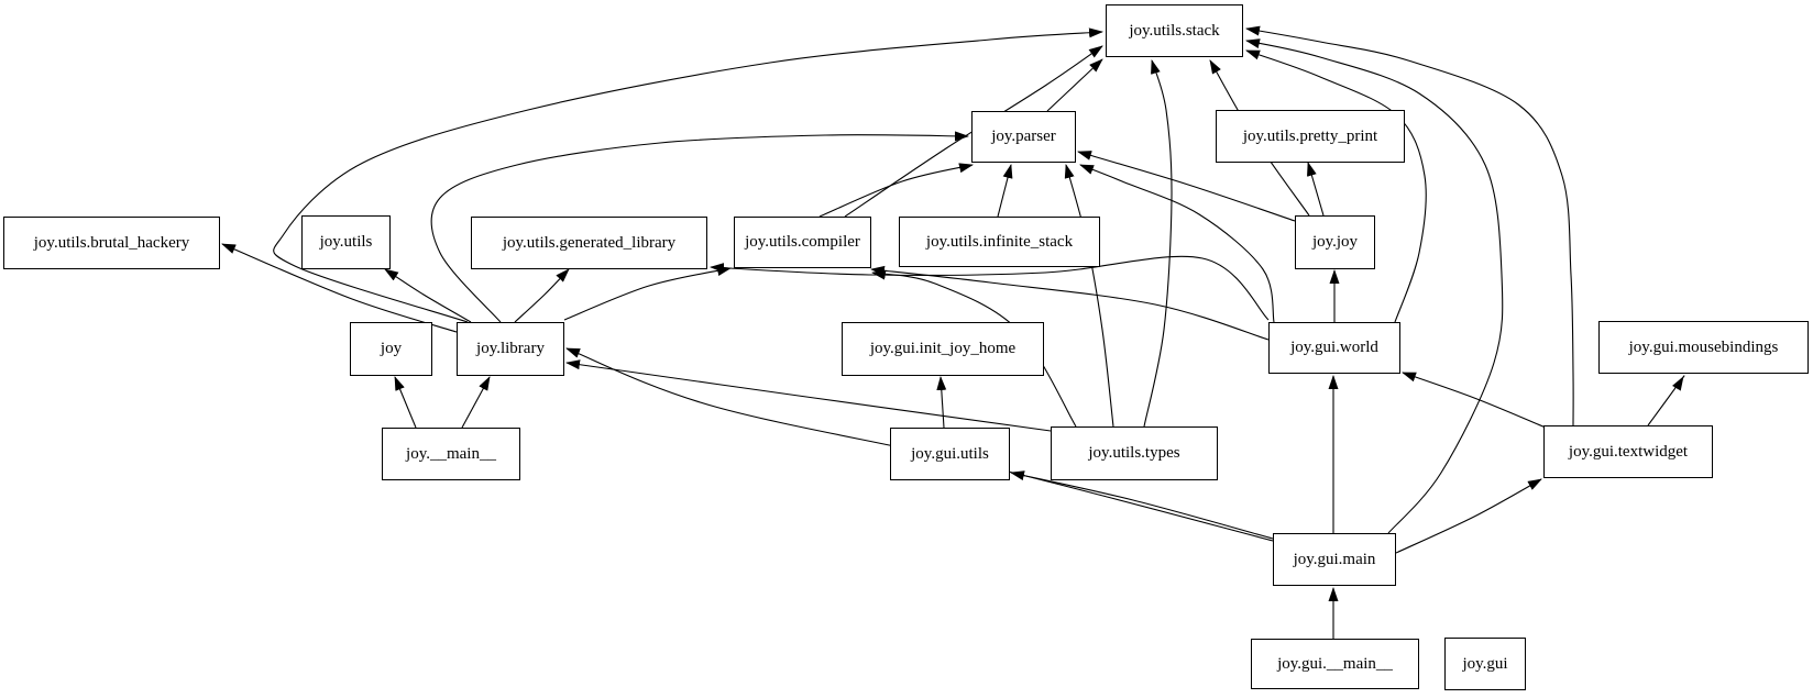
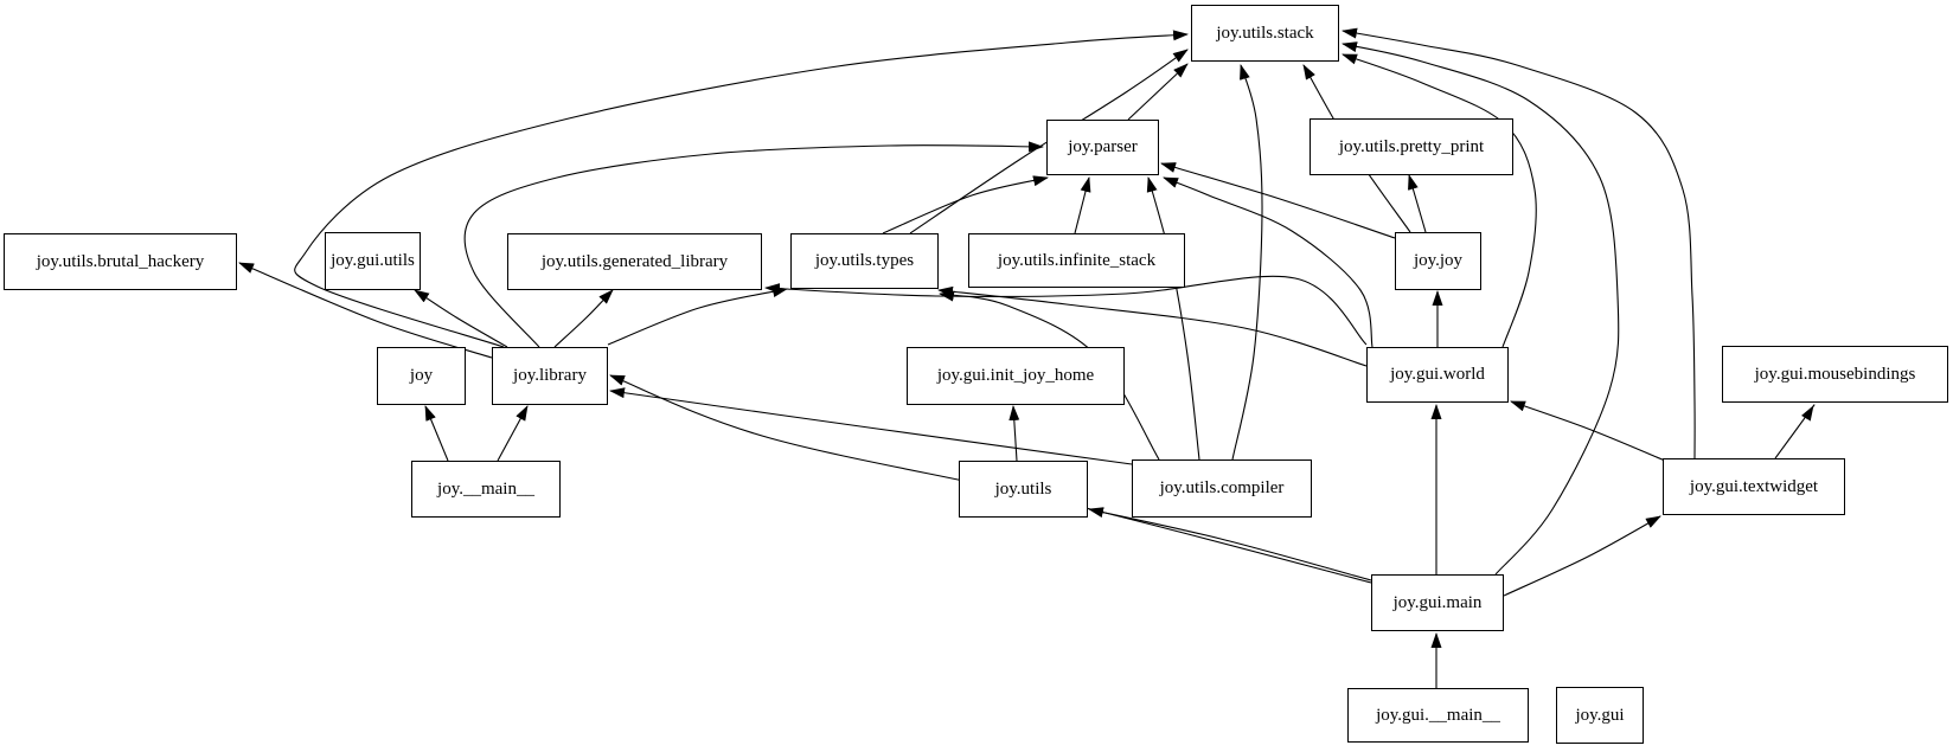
  joy.utils.stack
  joy.parser
  joy.utils.pretty_print
  joy.utils.brutal_hackery
- joy.utils
+ joy.gui.utils
  joy.utils.generated_library
- joy.utils.compiler
+ joy.utils.types
  joy.utils.infinite_stack
  joy.joy
  joy
  joy.library
  joy.gui.init_joy_home
  joy.gui.world
  joy.gui.mousebindings
  joy.__main__
- joy.gui.utils
+ joy.utils
- joy.utils.types
+ joy.utils.compiler
  joy.gui.textwidget
  joy.gui.main
  joy.gui.__main__
  joy.gui
